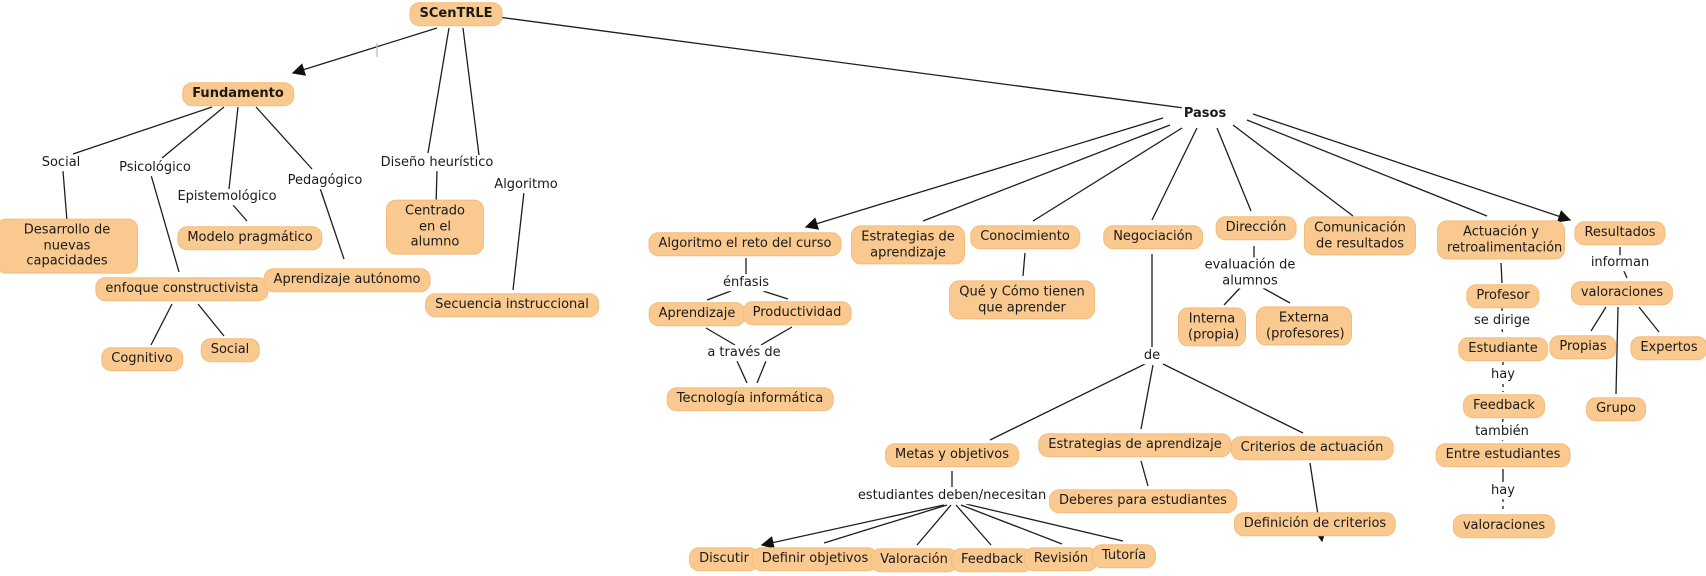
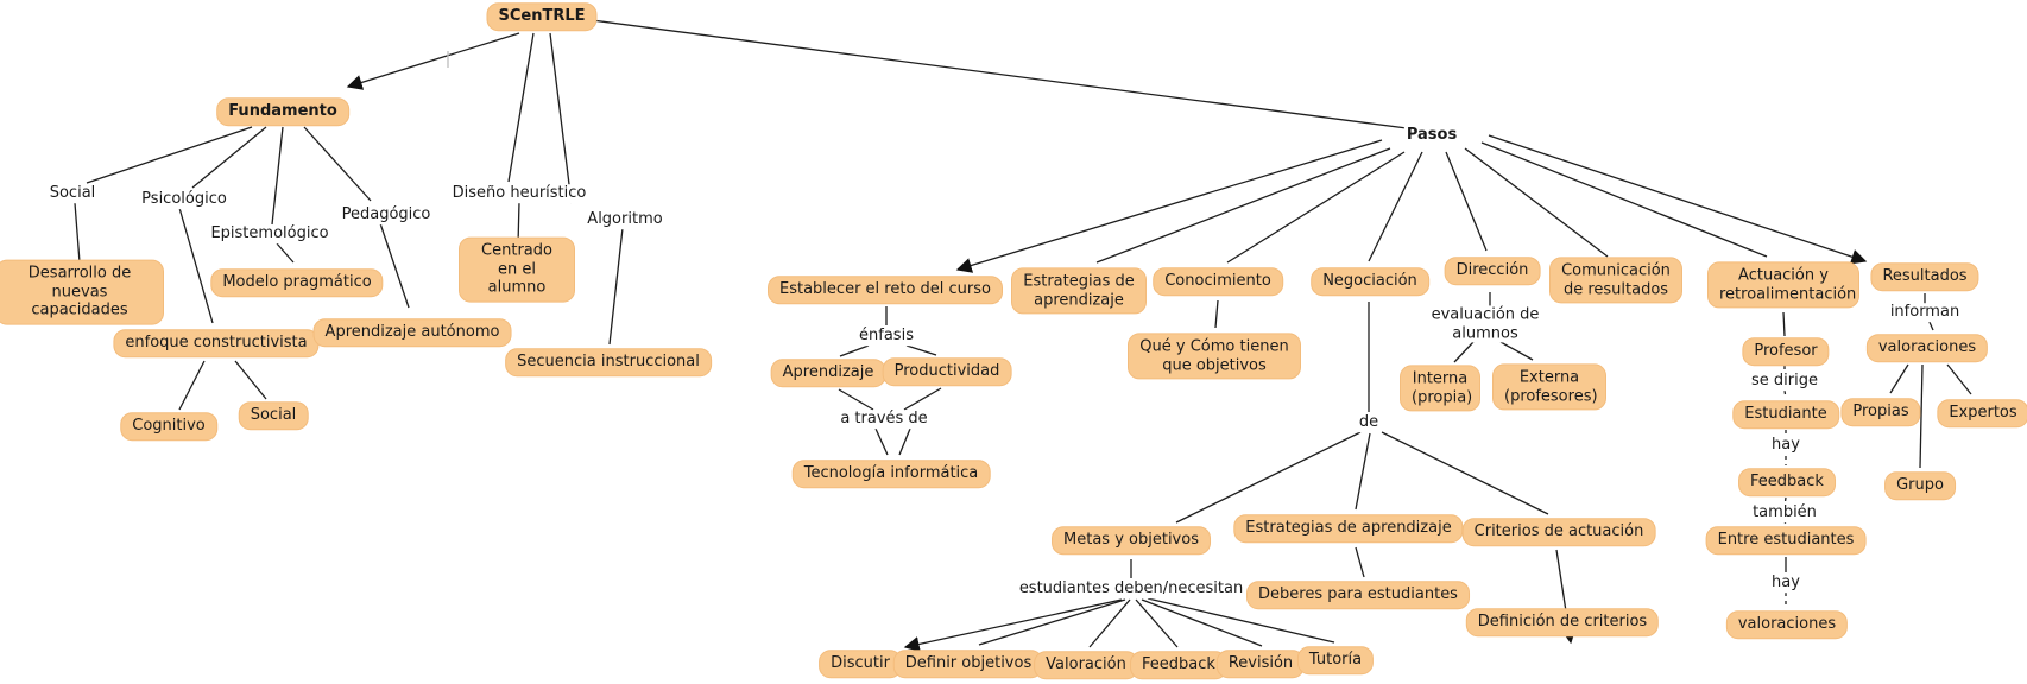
  SCenTRLE
  Fundamento
  Pasos
  Social
  Psicológico
  Epistemológico
  Pedagógico
  Diseño heurístico
  Algoritmo
  Desarrollo de nuevas capacidades
  Modelo pragmático
  enfoque constructivista
  Cognitivo
  Social
  Aprendizaje autónomo
  Centrado en el alumno
  Secuencia instruccional
- Algoritmo el reto del curso
+ Establecer el reto del curso
  énfasis
  Aprendizaje
  Productividad
  a través de
  Tecnología informática
  Estrategias de aprendizaje
  Conocimiento
- Qué y Cómo tienen que aprender
+ Qué y Cómo tienen que objetivos
  Negociación
  Dirección
  evaluación de alumnos
  Interna (propia)
  Externa (profesores)
  Comunicación de resultados
  de
  Metas y objetivos
  estudiantes deben/necesitan
  Estrategias de aprendizaje
  Deberes para estudiantes
  Criterios de actuación
  Definición de criterios
  Discutir
  Definir objetivos
  Valoración
  Feedback
  Revisión
  Tutoría
  Actuación y retroalimentación
  Resultados
  informan
  valoraciones
  Propias
  Expertos
  Grupo
  Profesor
  se dirige
  Estudiante
  hay
  Feedback
  también
  Entre estudiantes
  hay
  valoraciones
